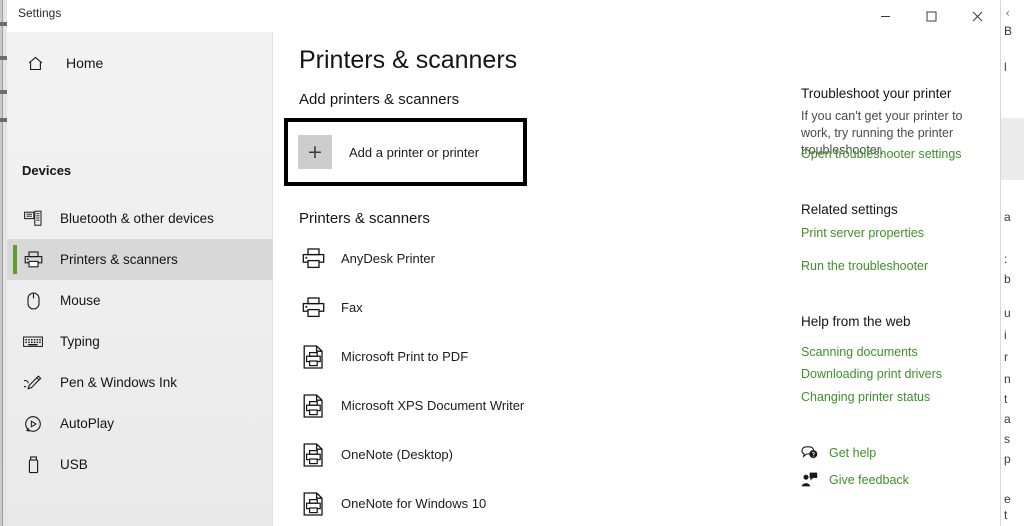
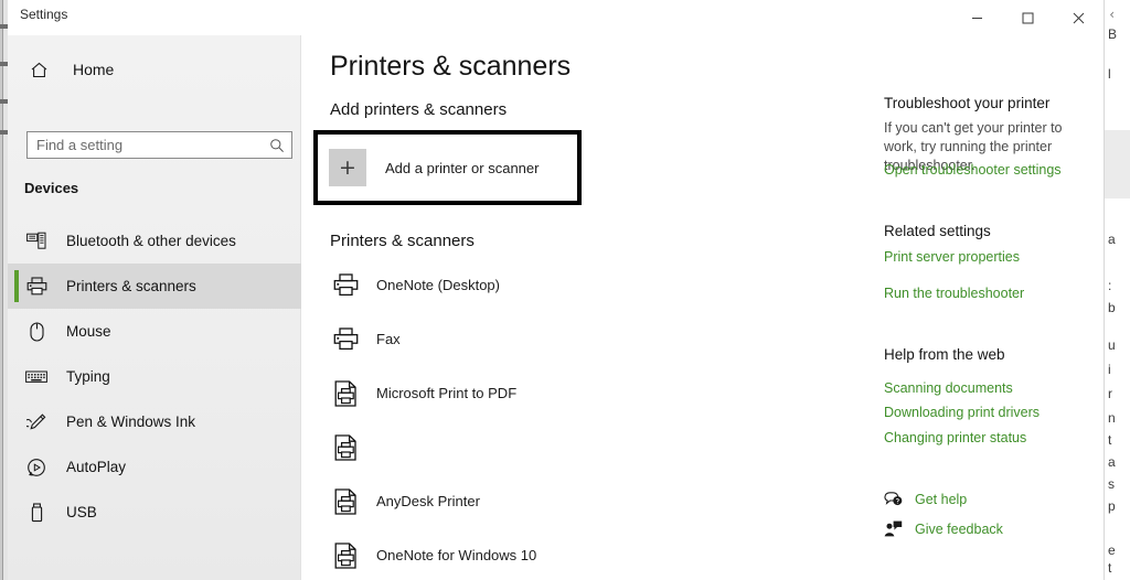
  ‹
  B
  l
  a
  :
  b
  u
  i
  r
  n
  t
  a
  s
  p
  e
  t
  Settings
  Home
+ Find a setting
  Devices
  Bluetooth & other devices
  Printers & scanners
  Mouse
  Typing
  Pen & Windows Ink
  AutoPlay
  USB
  Printers & scanners
  Add printers & scanners
  +
- Add a printer or printer
+ Add a printer or scanner
  Printers & scanners
- AnyDesk Printer
+ OneNote (Desktop)
  Fax
  Microsoft Print to PDF
- Microsoft XPS Document Writer
- OneNote (Desktop)
+ AnyDesk Printer
  OneNote for Windows 10
  Troubleshoot your printer
  If you can't get your printer to work, try running the printer troubleshooter.
  Open troubleshooter settings
  Related settings
  Print server properties
  Run the troubleshooter
  Help from the web
  Scanning documents
  Downloading print drivers
  Changing printer status
  Get help
  Give feedback
